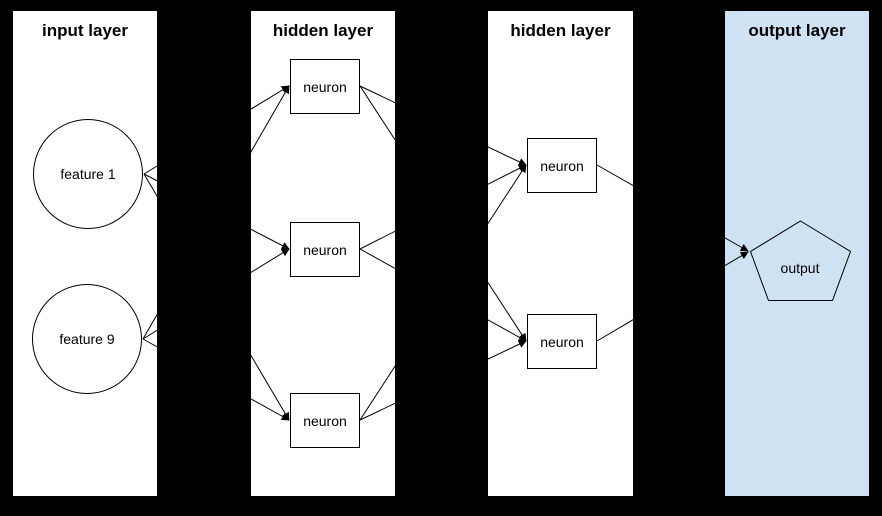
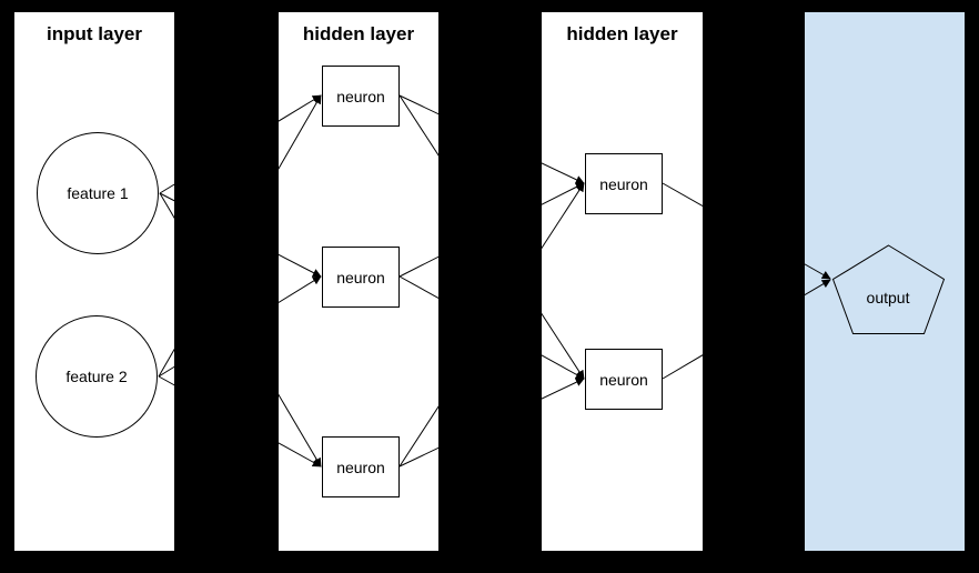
  input layer
  hidden layer
  hidden layer
- output layer
  feature 1
- feature 9
+ feature 2
  neuron
  neuron
  neuron
  neuron
  neuron
  output
